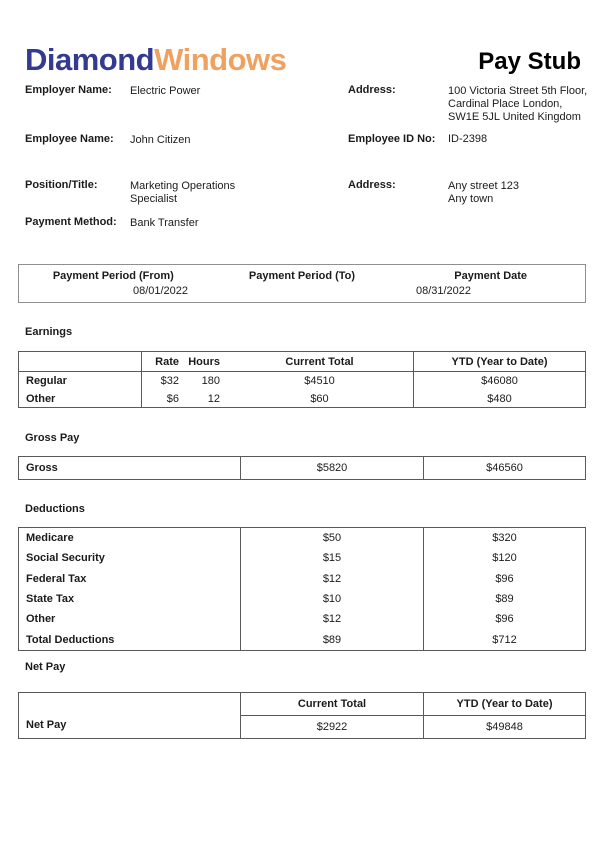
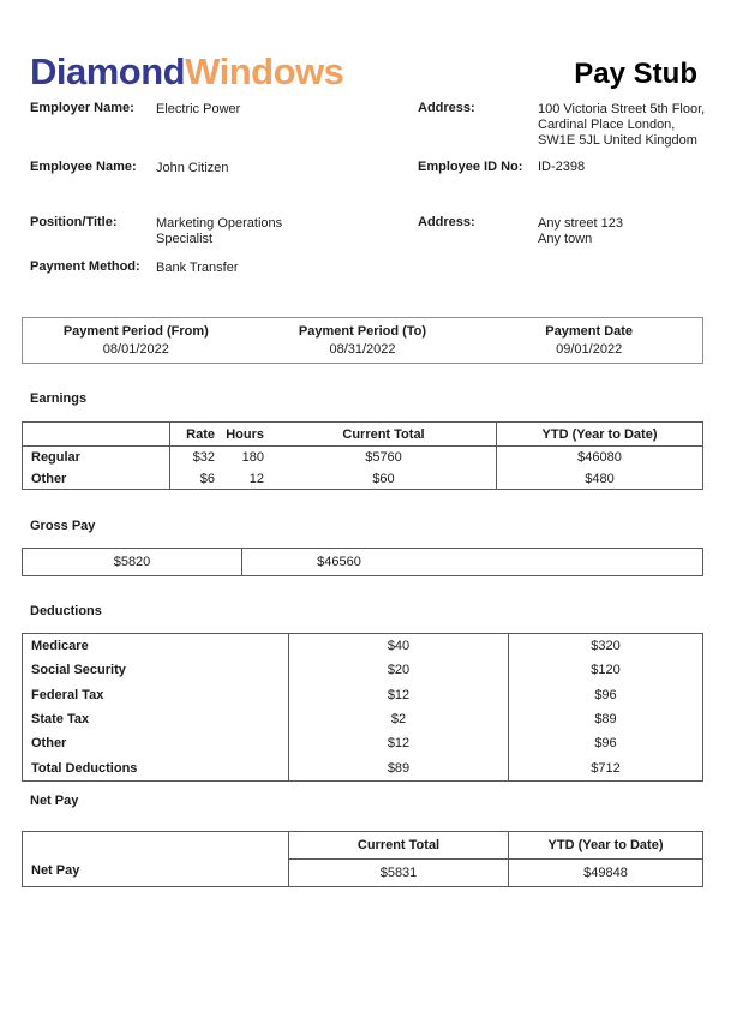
  DiamondWindows
  Pay Stub
  Employer Name:
  Electric Power
  Address:
  100 Victoria Street 5th Floor,
  Cardinal Place London,
  SW1E 5JL United Kingdom
  Employee Name:
  John Citizen
  Employee ID No:
  ID-2398
  Position/Title:
  Marketing Operations Specialist
  Address:
  Any street 123
  Any town
  Payment Method:
  Bank Transfer
  Payment Period (From)
  Payment Period (To)
  Payment Date
  08/01/2022
  08/31/2022
+ 09/01/2022
  Earnings
  Rate
  Hours
  Current Total
  YTD (Year to Date)
  Regular
  $32
  180
- $4510
+ $5760
  $46080
  Other
  $6
  12
  $60
  $480
  Gross Pay
- Gross
  $5820
  $46560
  Deductions
  Medicare
- $50
+ $40
  $320
  Social Security
- $15
+ $20
  $120
  Federal Tax
  $12
  $96
  State Tax
- $10
+ $2
  $89
  Other
  $12
  $96
  Total Deductions
  $89
  $712
  Net Pay
  Net Pay
  Current Total
  YTD (Year to Date)
- $2922
+ $5831
  $49848
